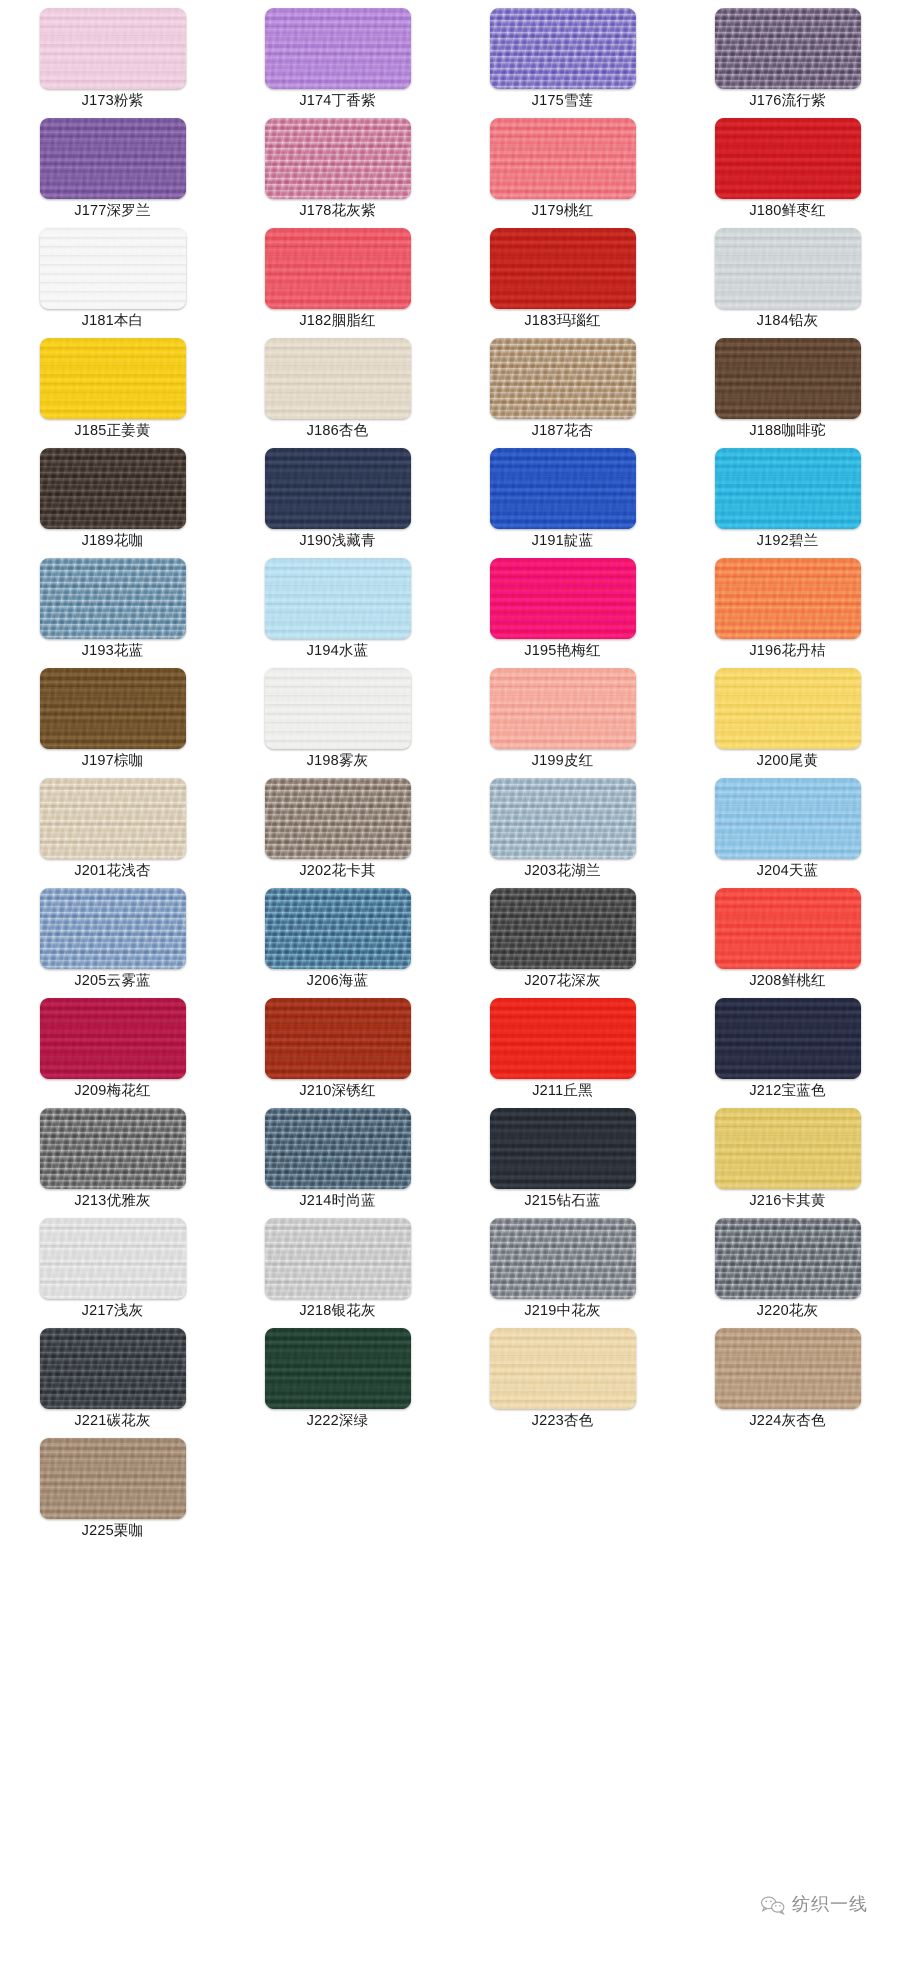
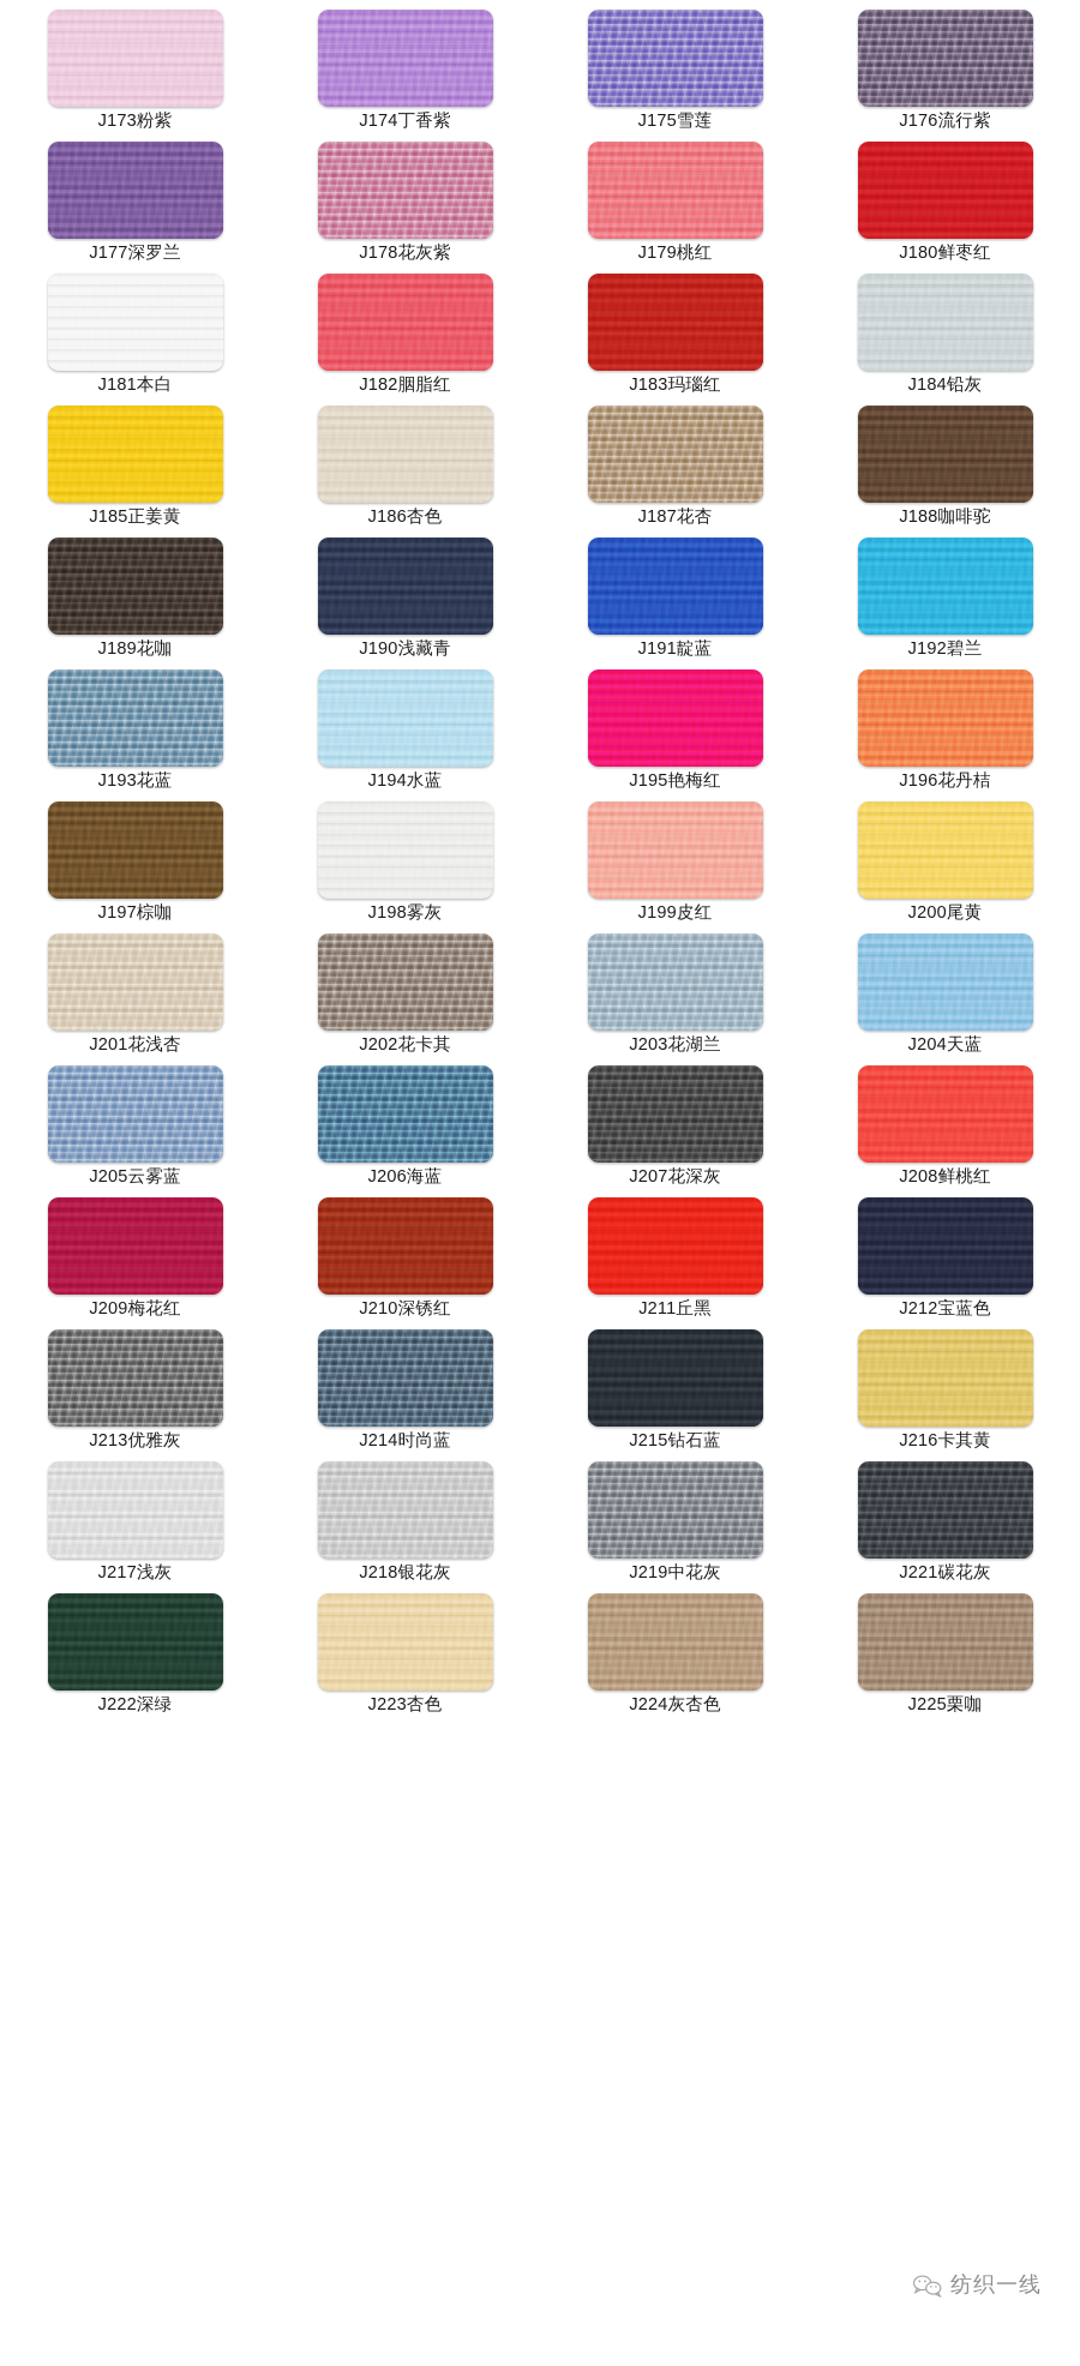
  J173粉紫
  J174丁香紫
  J175雪莲
  J176流行紫
  J177深罗兰
  J178花灰紫
  J179桃红
  J180鲜枣红
  J181本白
  J182胭脂红
  J183玛瑙红
  J184铅灰
  J185正姜黄
  J186杏色
  J187花杏
  J188咖啡驼
  J189花咖
  J190浅藏青
  J191靛蓝
  J192碧兰
  J193花蓝
  J194水蓝
  J195艳梅红
  J196花丹桔
  J197棕咖
  J198雾灰
  J199皮红
  J200尾黄
  J201花浅杏
  J202花卡其
  J203花湖兰
  J204天蓝
  J205云雾蓝
  J206海蓝
  J207花深灰
  J208鲜桃红
  J209梅花红
  J210深锈红
  J211丘黑
  J212宝蓝色
  J213优雅灰
  J214时尚蓝
  J215钻石蓝
  J216卡其黄
  J217浅灰
  J218银花灰
  J219中花灰
- J220花灰
  J221碳花灰
  J222深绿
  J223杏色
  J224灰杏色
  J225栗咖
  纺织一线
